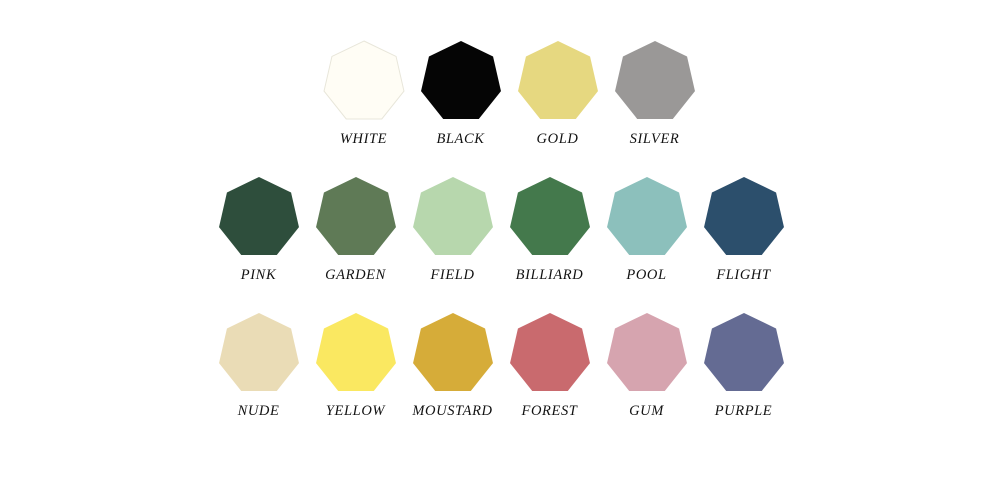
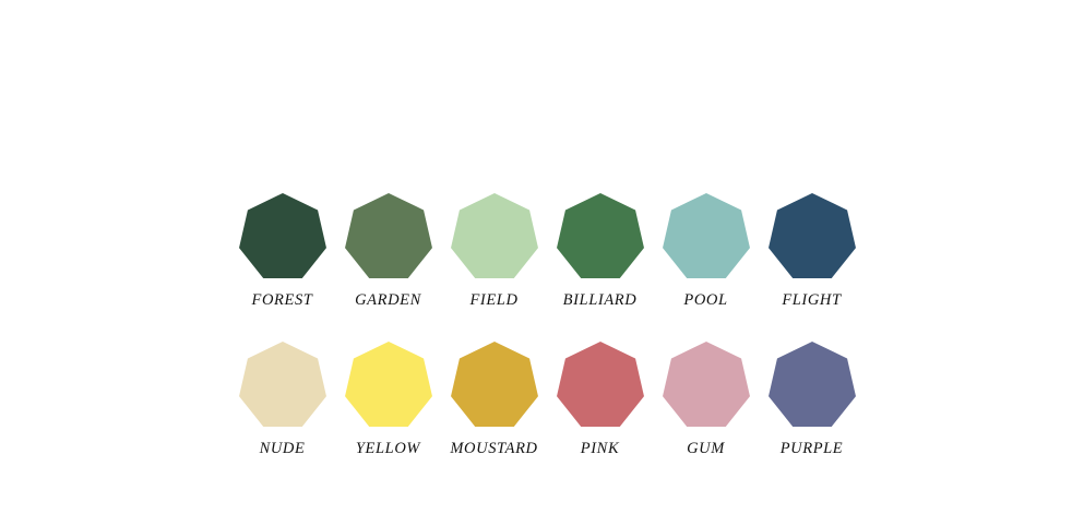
- WHITE
- BLACK
- GOLD
- SILVER
- PINK
+ FOREST
  GARDEN
  FIELD
  BILLIARD
  POOL
  FLIGHT
  NUDE
  YELLOW
  MOUSTARD
- FOREST
+ PINK
  GUM
  PURPLE
